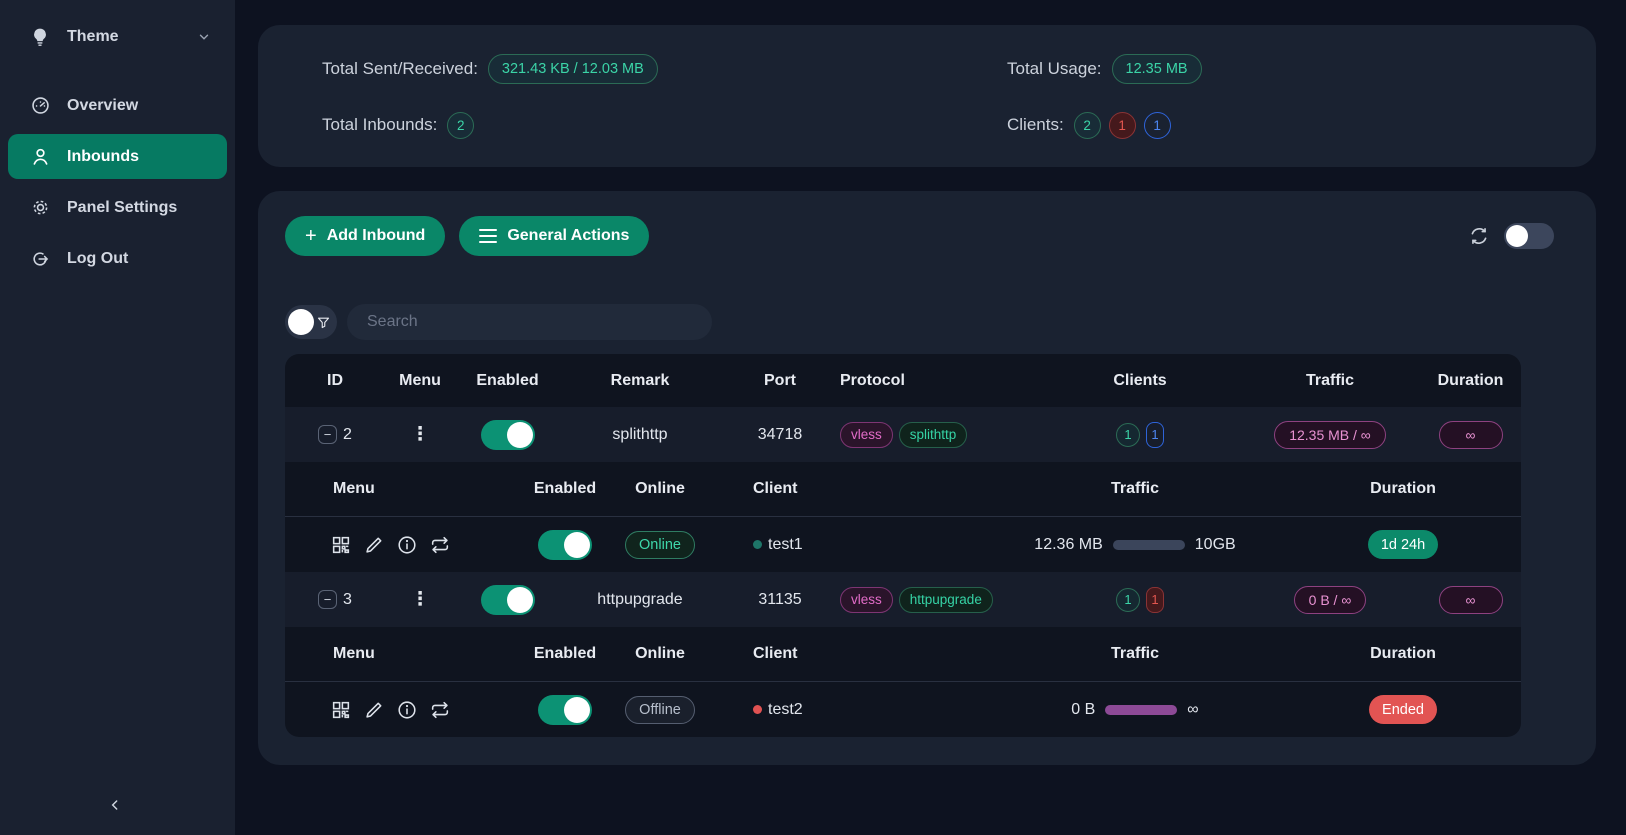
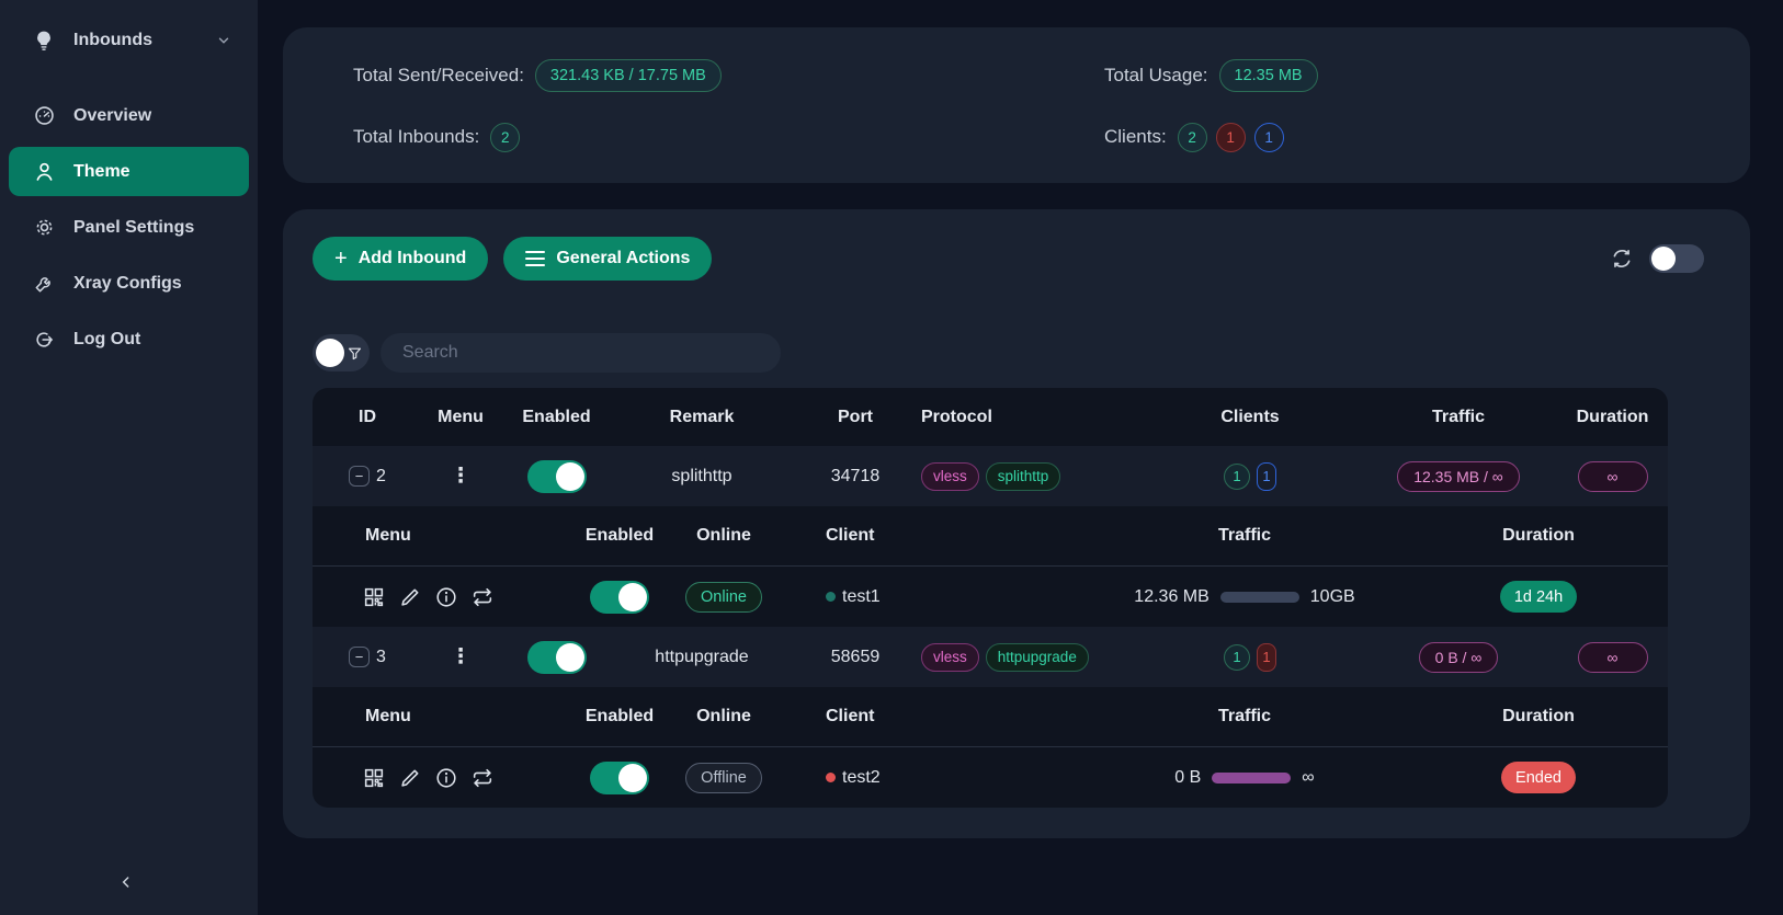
- Theme
+ Inbounds
  Overview
- Inbounds
+ Theme
  Panel Settings
+ Xray Configs
  Log Out
  Total Sent/Received:
- 321.43 KB / 12.03 MB
+ 321.43 KB / 17.75 MB
  Total Usage:
  12.35 MB
  Total Inbounds:
  2
  Clients:
  2
  1
  1
  +
  Add Inbound
  General Actions
  Search
  ID
  Menu
  Enabled
  Remark
  Port
  Protocol
  Clients
  Traffic
  Duration
  −
  2
  ⋮
  splithttp
  34718
  vless
  splithttp
  1
  1
  12.35 MB / ∞
  ∞
  Menu
  Enabled
  Online
  Client
  Traffic
  Duration
  Online
  test1
  12.36 MB
  10GB
  1d 24h
  −
  3
  ⋮
  httpupgrade
- 31135
+ 58659
  vless
  httpupgrade
  1
  1
  0 B / ∞
  ∞
  Menu
  Enabled
  Online
  Client
  Traffic
  Duration
  Offline
  test2
  0 B
  ∞
  Ended
